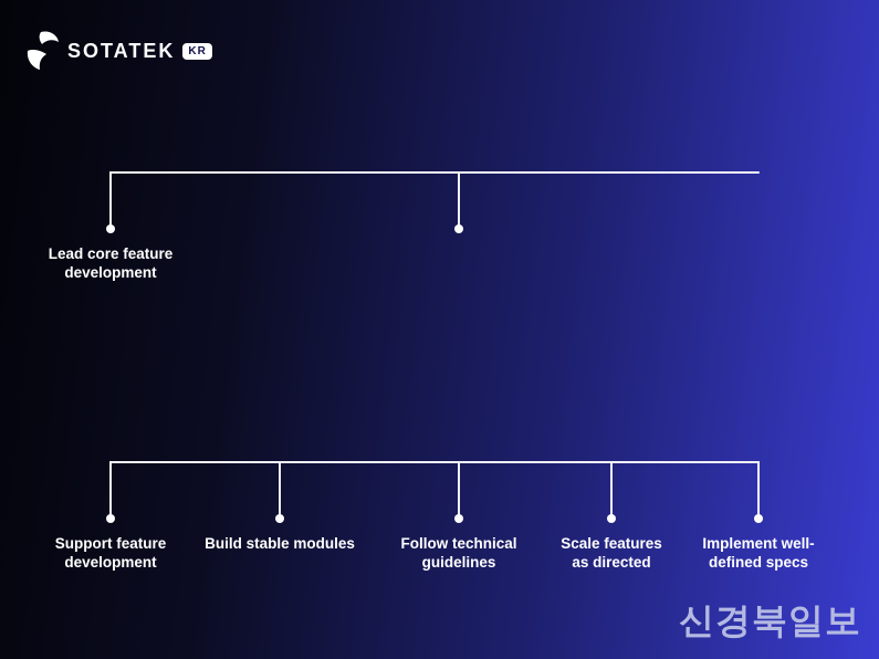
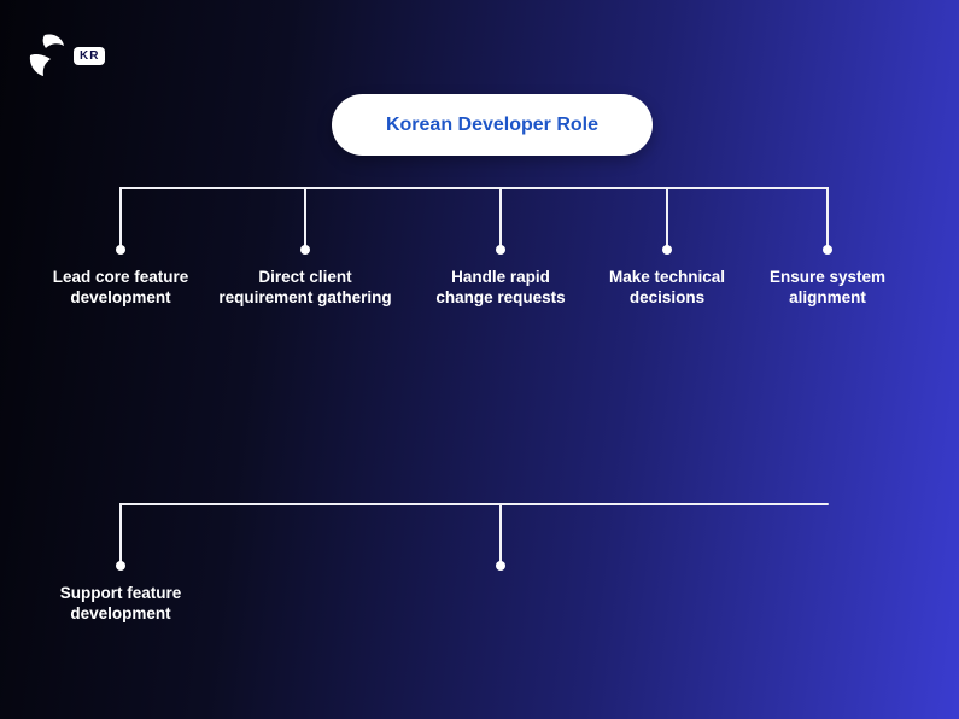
- SOTATEK
  KR
+ Korean Developer Role
  Lead core feature
  development
+ Direct client
+ requirement gathering
+ Handle rapid
+ change requests
+ Make technical
+ decisions
+ Ensure system
+ alignment
  Support feature
  development
- Build stable modules
- Follow technical
- guidelines
- Scale features
- as directed
- Implement well-
- defined specs
- 신경북일보
